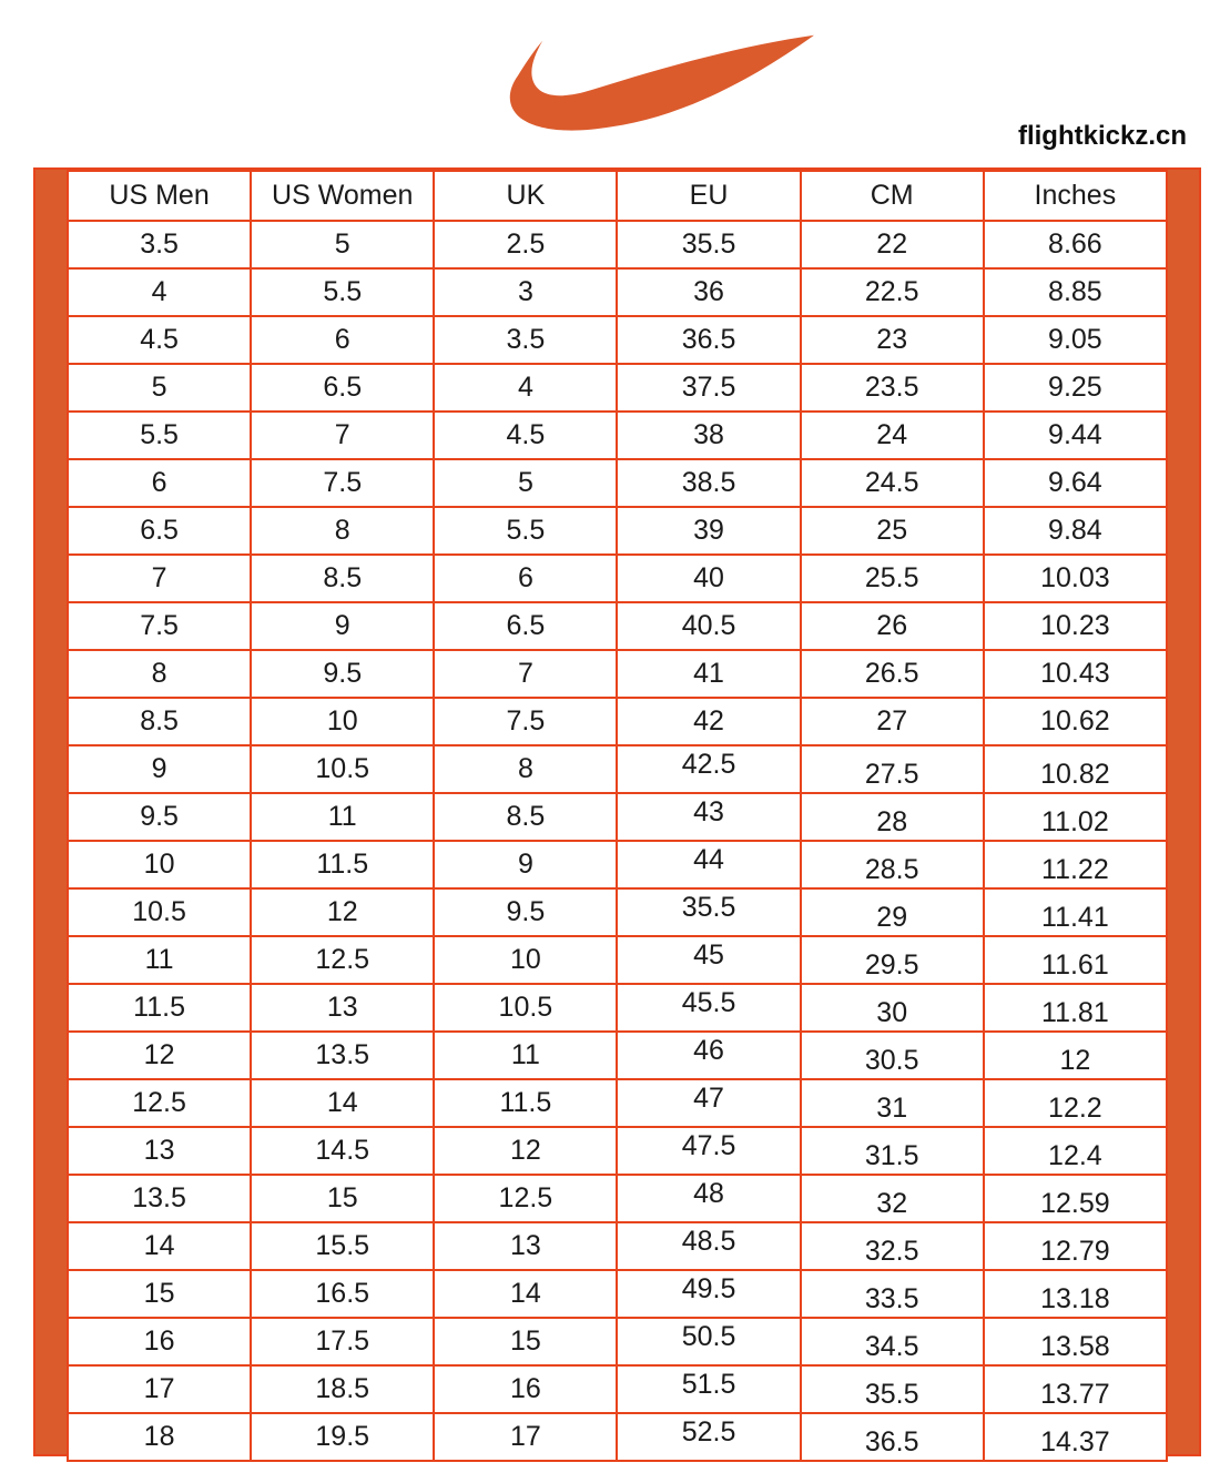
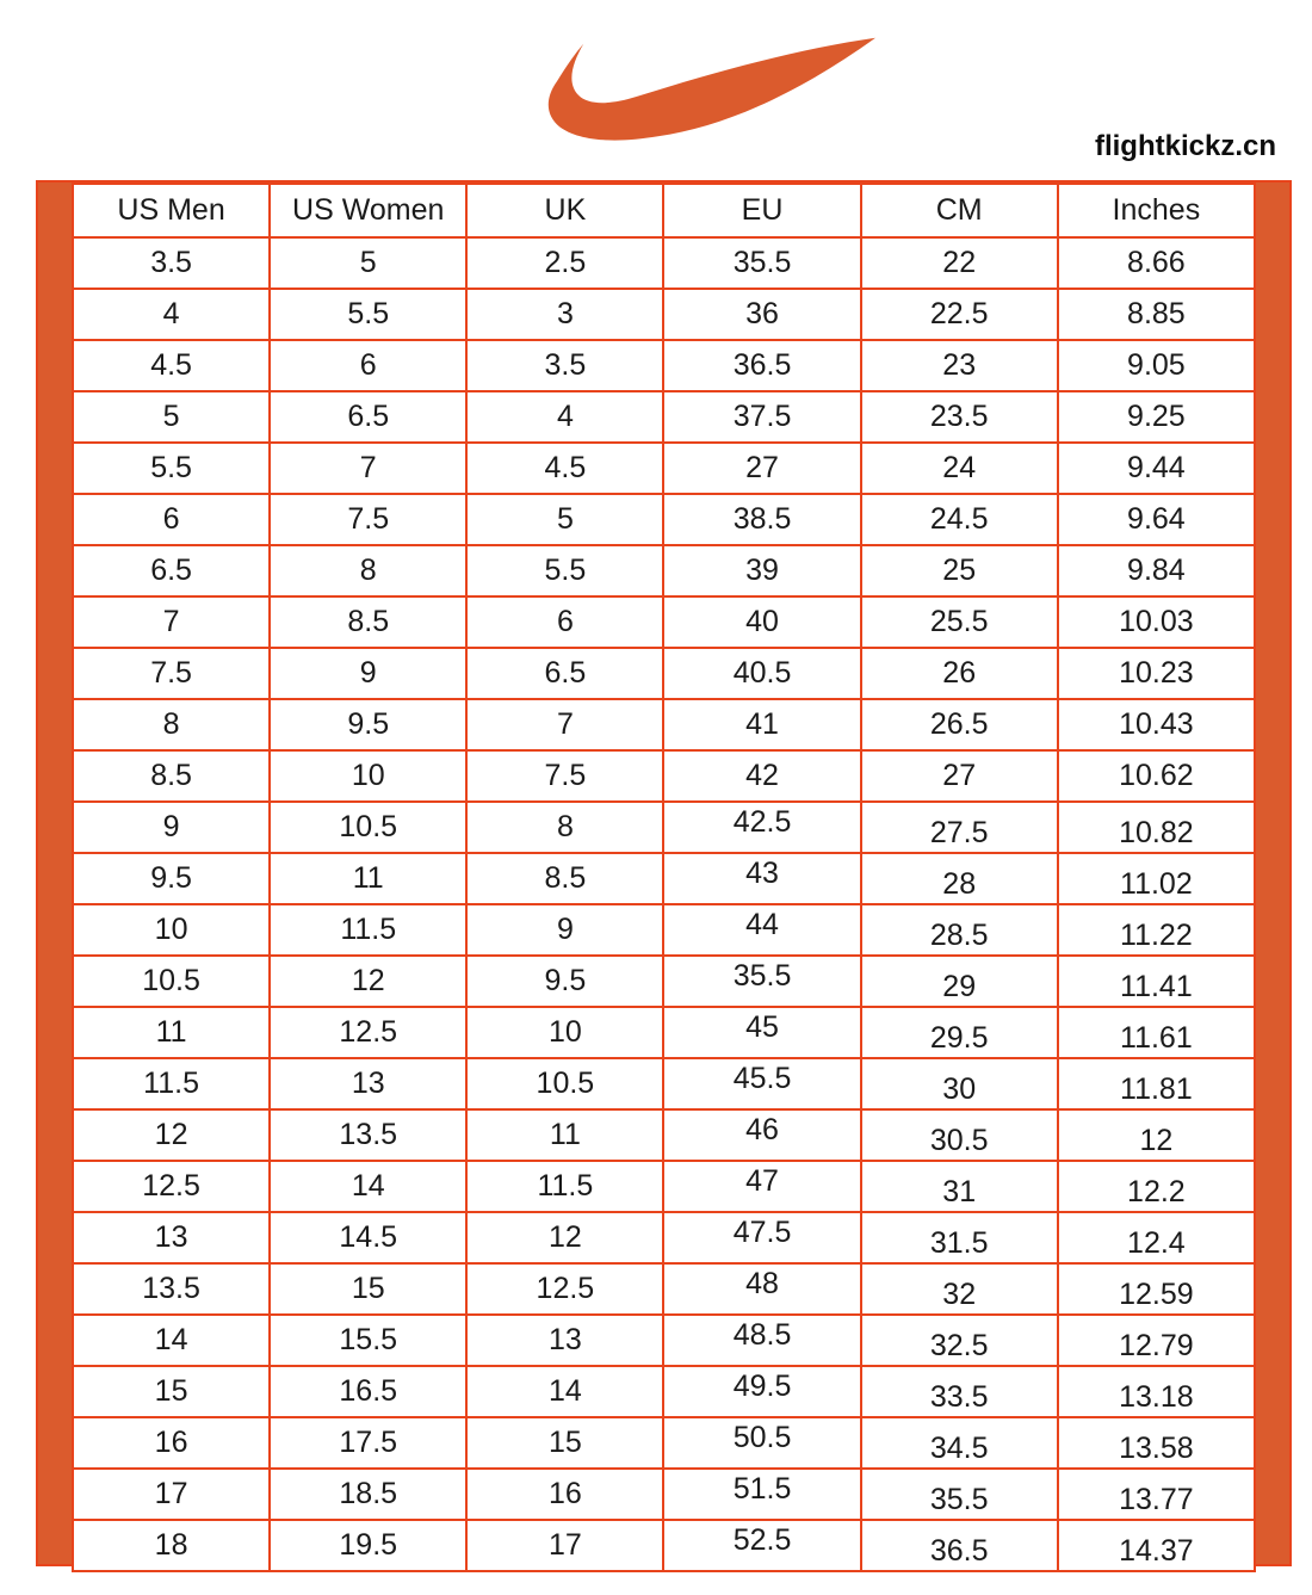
  flightkickz.cn
  US Men	US Women	UK	EU	CM	Inches
  3.5	5	2.5	35.5	22	8.66
  4	5.5	3	36	22.5	8.85
  4.5	6	3.5	36.5	23	9.05
  5	6.5	4	37.5	23.5	9.25
- 5.5	7	4.5	38	24	9.44
+ 5.5	7	4.5	27	24	9.44
  6	7.5	5	38.5	24.5	9.64
  6.5	8	5.5	39	25	9.84
  7	8.5	6	40	25.5	10.03
  7.5	9	6.5	40.5	26	10.23
  8	9.5	7	41	26.5	10.43
  8.5	10	7.5	42	27	10.62
  9	10.5	8	42.5	27.5	10.82
  9.5	11	8.5	43	28	11.02
  10	11.5	9	44	28.5	11.22
  10.5	12	9.5	35.5	29	11.41
  11	12.5	10	45	29.5	11.61
  11.5	13	10.5	45.5	30	11.81
  12	13.5	11	46	30.5	12
  12.5	14	11.5	47	31	12.2
  13	14.5	12	47.5	31.5	12.4
  13.5	15	12.5	48	32	12.59
  14	15.5	13	48.5	32.5	12.79
  15	16.5	14	49.5	33.5	13.18
  16	17.5	15	50.5	34.5	13.58
  17	18.5	16	51.5	35.5	13.77
  18	19.5	17	52.5	36.5	14.37
